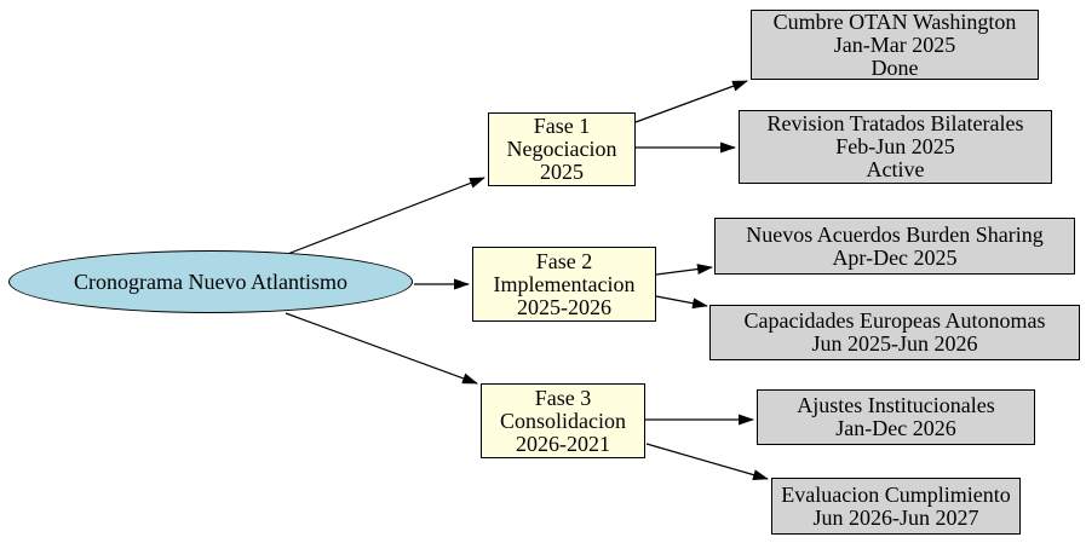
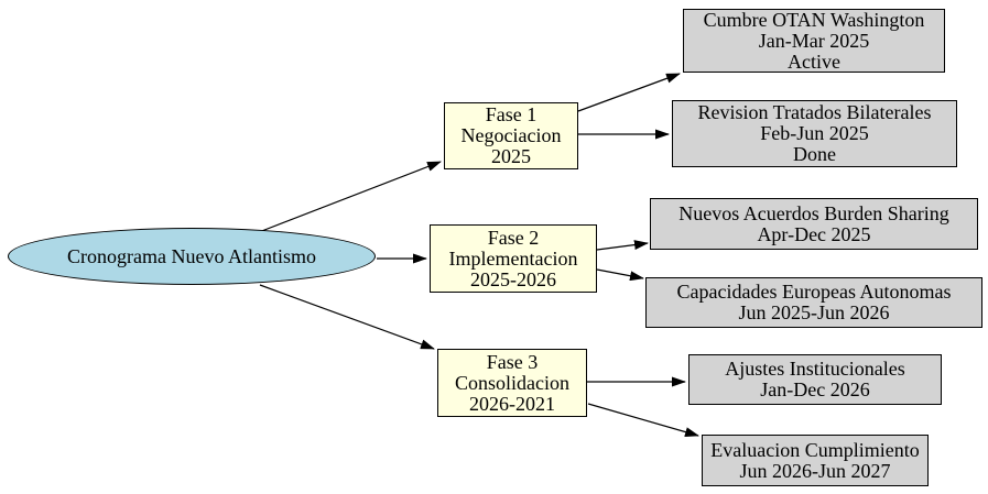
  Cronograma Nuevo Atlantismo
  Fase 1
  Negociacion
  2025
  Fase 2
  Implementacion
  2025-2026
  Fase 3
  Consolidacion
  2026-2021
  Cumbre OTAN Washington
  Jan-Mar 2025
- Done
+ Active
  Revision Tratados Bilaterales
  Feb-Jun 2025
- Active
+ Done
  Nuevos Acuerdos Burden Sharing
  Apr-Dec 2025
  Capacidades Europeas Autonomas
  Jun 2025-Jun 2026
  Ajustes Institucionales
  Jan-Dec 2026
  Evaluacion Cumplimiento
  Jun 2026-Jun 2027
